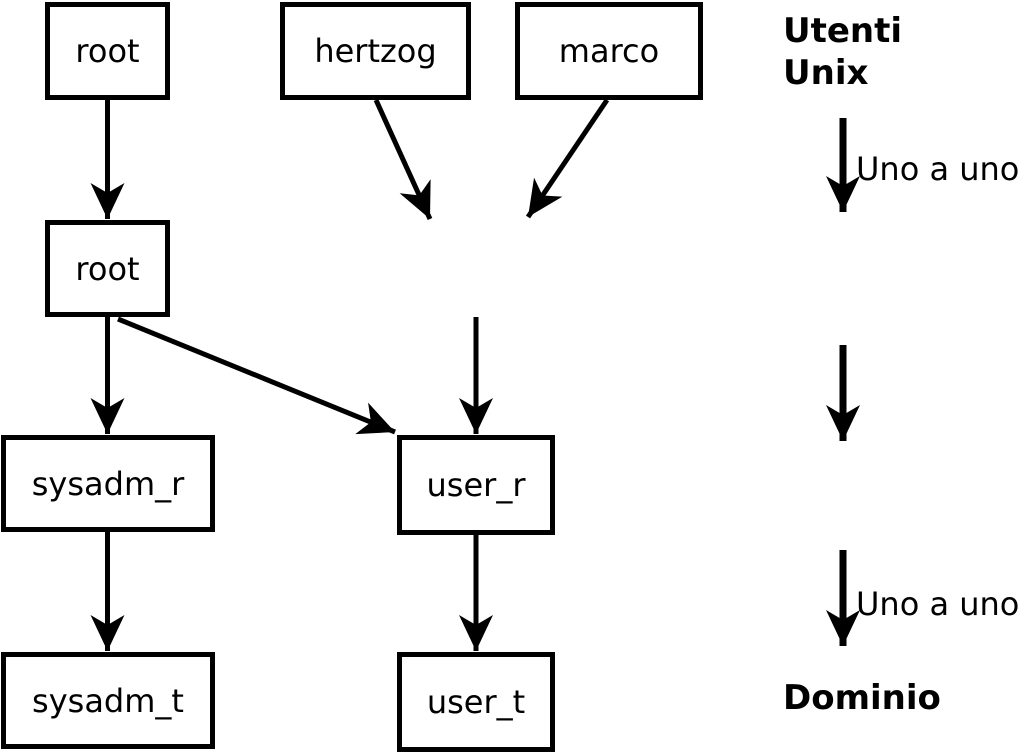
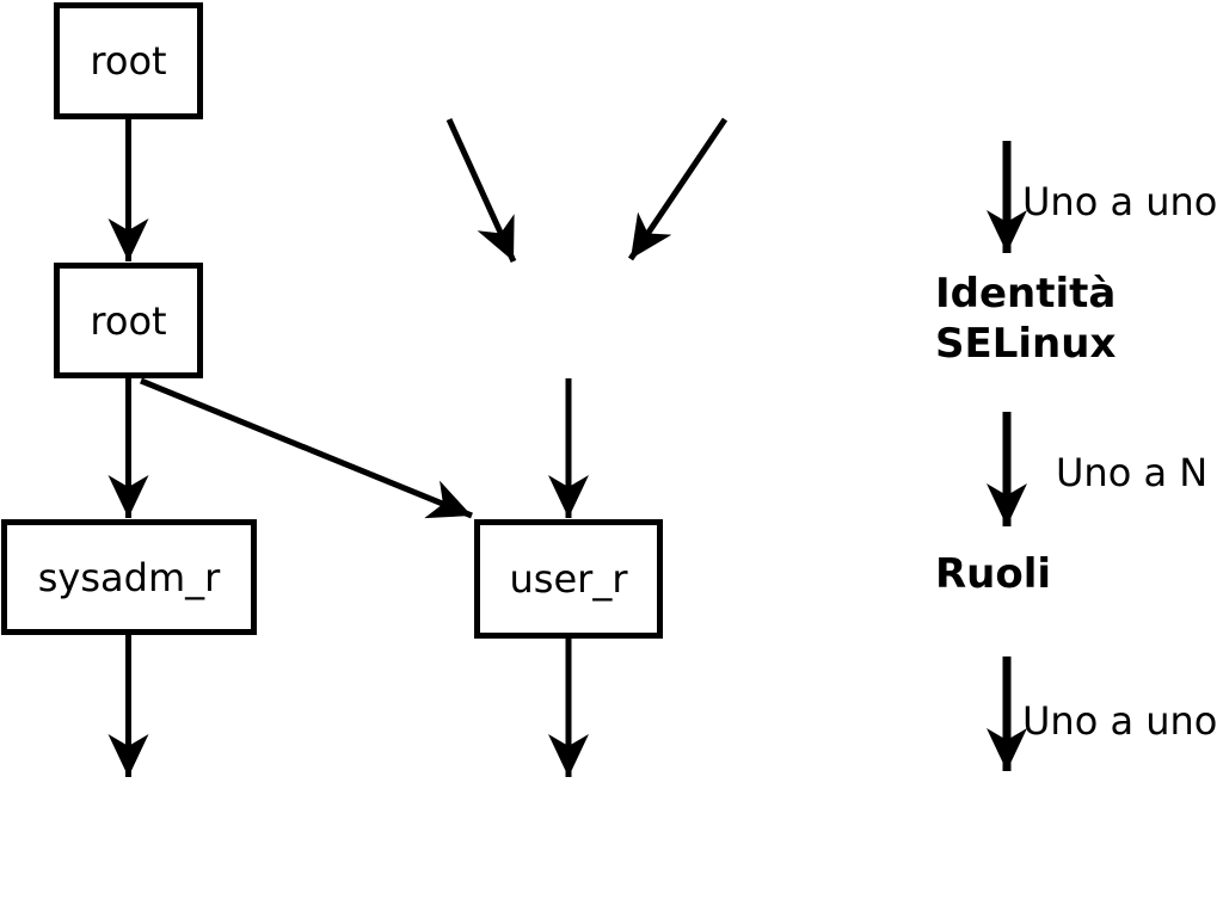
  root
- hertzog
- marco
  root
  sysadm_r
  user_r
- sysadm_t
- user_t
- Utenti
- Unix
  Uno a uno
+ Identità
+ SELinux
+ Uno a N
+ Ruoli
  Uno a uno
- Dominio
